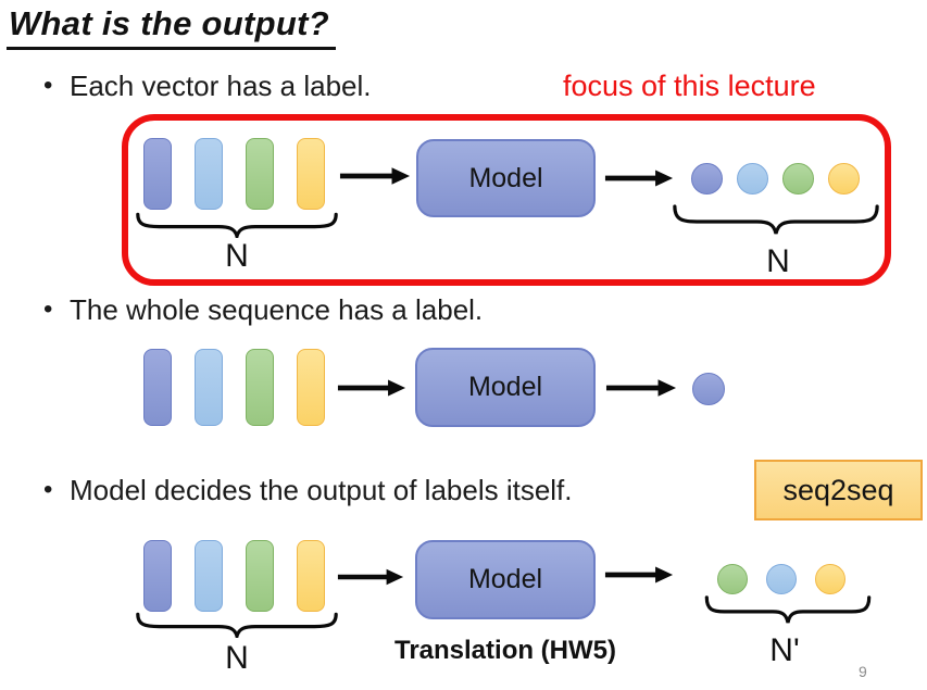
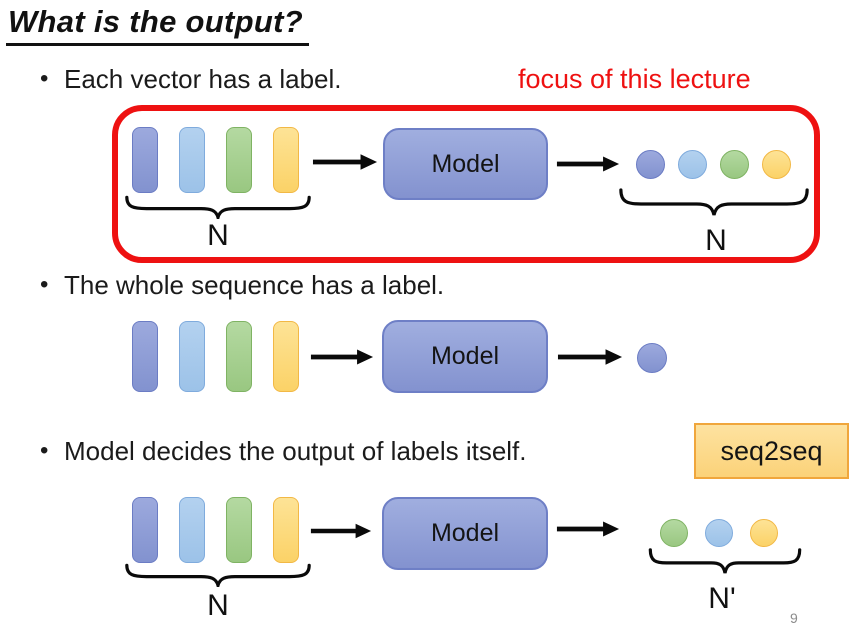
  What is the output?
  •
  Each vector has a label.
  focus of this lecture
  N
  Model
  N
  •
  The whole sequence has a label.
  Model
  •
  Model decides the output of labels itself.
  seq2seq
  N
  Model
- Translation (HW5)
  N'
  9
